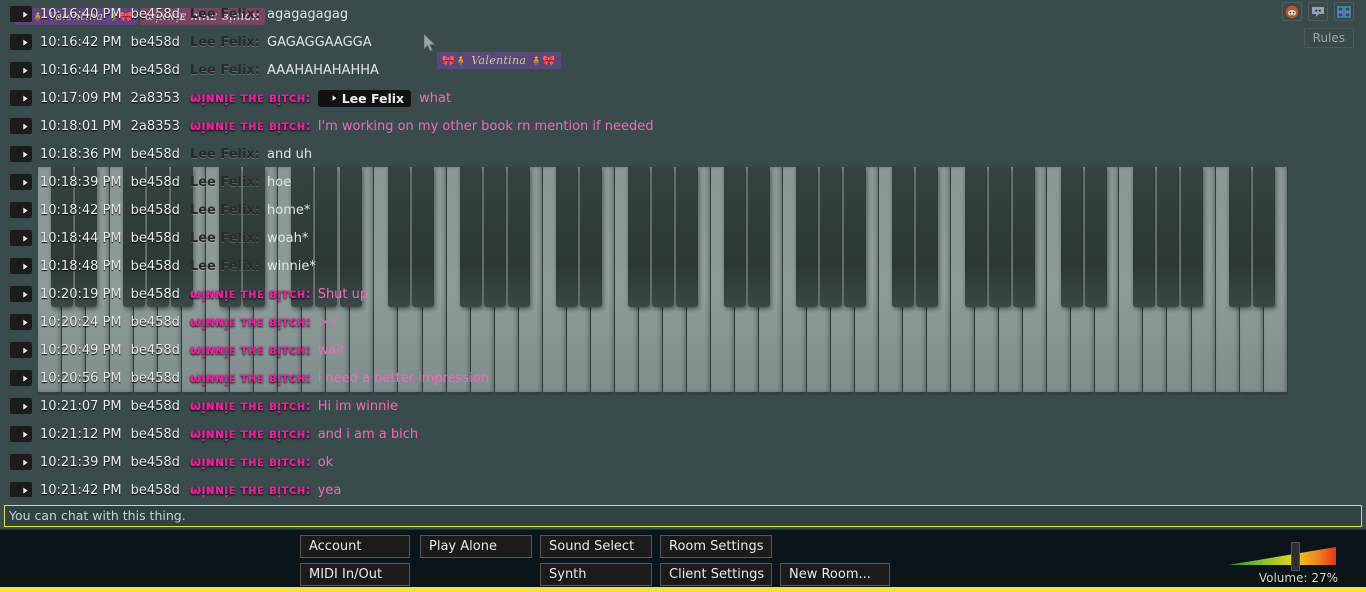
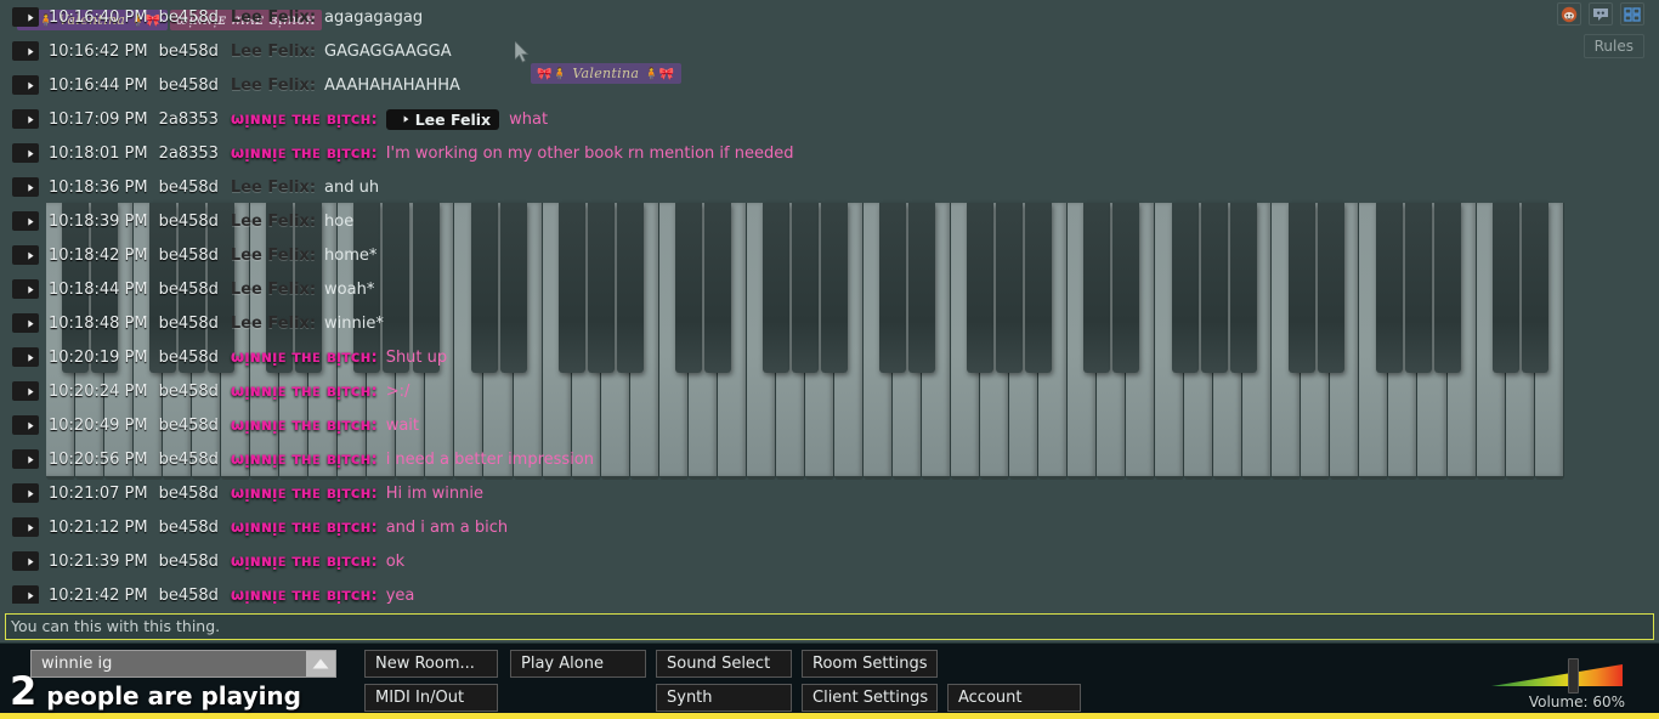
  🧍 Valentina 🧍🎀
  ωᴉɴɴᴉᴇ тнᴇ вᴉтᴄн
  🎀🧍 Valentina 🧍🎀
  Rules
  10:16:40 PM
  be458d
  Lee Felix:
  agagagagag
  10:16:42 PM
  be458d
  Lee Felix:
  GAGAGGAAGGA
  10:16:44 PM
  be458d
  Lee Felix:
  AAAHAHAHAHHA
  10:17:09 PM
  2a8353
  ωᴉɴɴᴉᴇ тнᴇ вᴉтᴄн:
  Lee Felix
  what
  10:18:01 PM
  2a8353
  ωᴉɴɴᴉᴇ тнᴇ вᴉтᴄн:
  I'm working on my other book rn mention if needed
  10:18:36 PM
  be458d
  Lee Felix:
  and uh
  10:18:39 PM
  be458d
  Lee Felix:
  hoe
  10:18:42 PM
  be458d
  Lee Felix:
  home*
  10:18:44 PM
  be458d
  Lee Felix:
  woah*
  10:18:48 PM
  be458d
  Lee Felix:
  winnie*
  10:20:19 PM
  be458d
  ωᴉɴɴᴉᴇ тнᴇ вᴉтᴄн:
  Shut up
  10:20:24 PM
  be458d
  ωᴉɴɴᴉᴇ тнᴇ вᴉтᴄн:
  >:/
  10:20:49 PM
  be458d
  ωᴉɴɴᴉᴇ тнᴇ вᴉтᴄн:
  wait
  10:20:56 PM
  be458d
  ωᴉɴɴᴉᴇ тнᴇ вᴉтᴄн:
  i need a better impression
  10:21:07 PM
  be458d
  ωᴉɴɴᴉᴇ тнᴇ вᴉтᴄн:
  Hi im winnie
  10:21:12 PM
  be458d
  ωᴉɴɴᴉᴇ тнᴇ вᴉтᴄн:
  and i am a bich
  10:21:39 PM
  be458d
  ωᴉɴɴᴉᴇ тнᴇ вᴉтᴄн:
  ok
  10:21:42 PM
  be458d
  ωᴉɴɴᴉᴇ тнᴇ вᴉтᴄн:
  yea
- You can chat with this thing.
+ You can this with this thing.
+ winnie ig
+ 2
+ people are playing
- Account
+ New Room...
  Play Alone
  Sound Select
  Room Settings
  MIDI In/Out
  Synth
  Client Settings
- New Room...
+ Account
- Volume: 27%
+ Volume: 60%
